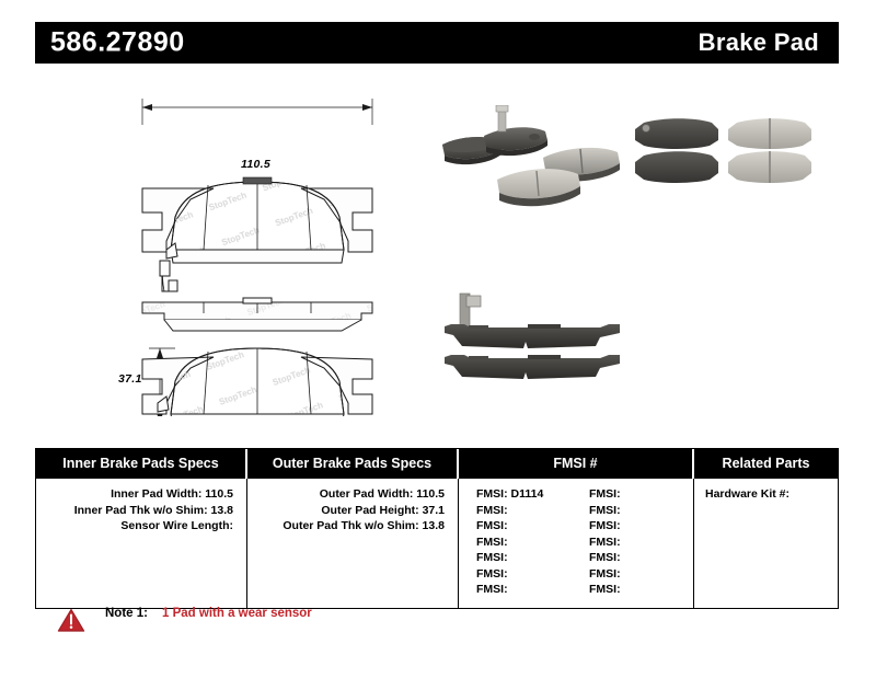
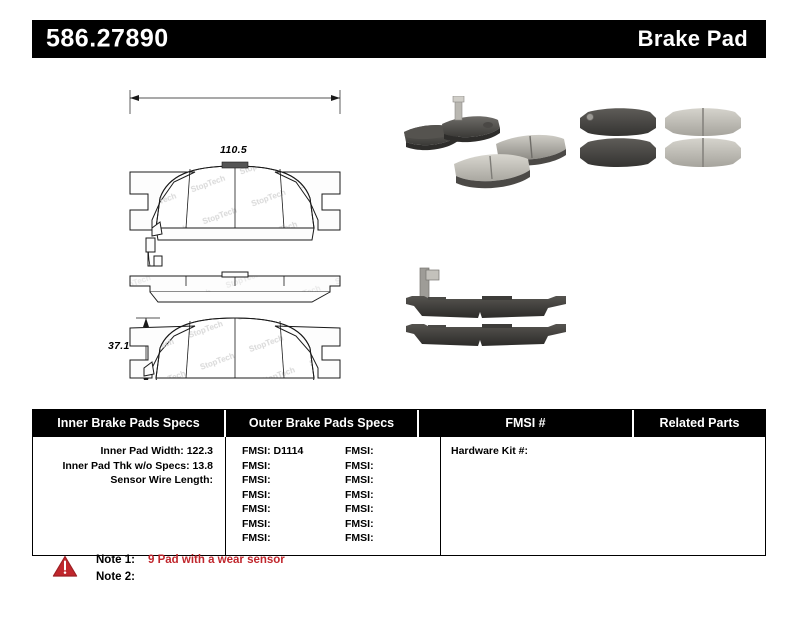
  586.27890
  Brake Pad
  110.5
  37.1
  Inner Brake Pads Specs
  Outer Brake Pads Specs
  FMSI #
  Related Parts
- Inner Pad Width: 110.5
+ Inner Pad Width: 122.3
- Inner Pad Thk w/o Shim: 13.8
+ Inner Pad Thk w/o Specs: 13.8
  Sensor Wire Length:
- Outer Pad Width: 110.5
- Outer Pad Height: 37.1
- Outer Pad Thk w/o Shim: 13.8
  FMSI: D1114
  FMSI:
  FMSI:
  FMSI:
  FMSI:
  FMSI:
  FMSI:
  FMSI:
  FMSI:
  FMSI:
  FMSI:
  FMSI:
  FMSI:
  FMSI:
  Hardware Kit #:
  Note 1:
- 1 Pad with a wear sensor
+ 9 Pad with a wear sensor
+ Note 2:
